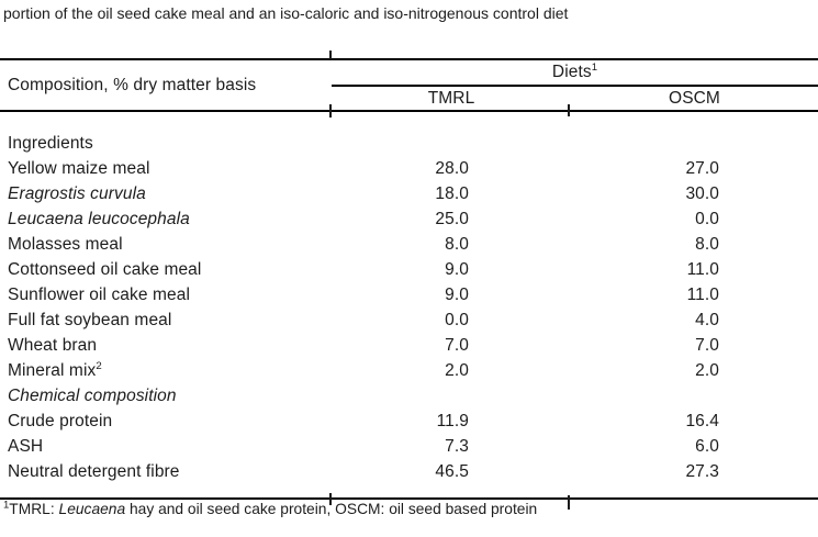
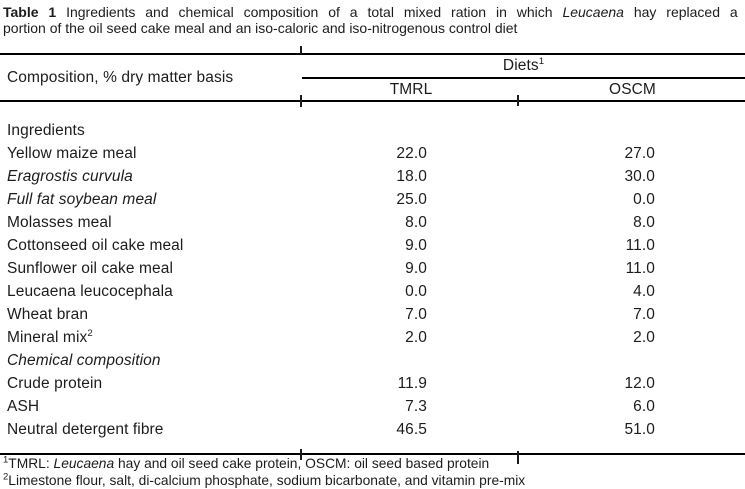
+ Table 1 Ingredients and chemical composition of a total mixed ration in which Leucaena hay replaced a
  portion of the oil seed cake meal and an iso-caloric and iso-nitrogenous control diet
  Composition, % dry matter basis	Diets1
  TMRL	OSCM
  Ingredients
- Yellow maize meal	28.0	27.0
+ Yellow maize meal	22.0	27.0
  Eragrostis curvula	18.0	30.0
- Leucaena leucocephala	25.0	0.0
+ Full fat soybean meal	25.0	0.0
  Molasses meal	8.0	8.0
  Cottonseed oil cake meal	9.0	11.0
  Sunflower oil cake meal	9.0	11.0
- Full fat soybean meal	0.0	4.0
+ Leucaena leucocephala	0.0	4.0
  Wheat bran	7.0	7.0
  Mineral mix2	2.0	2.0
  Chemical composition
- Crude protein	11.9	16.4
+ Crude protein	11.9	12.0
  ASH	7.3	6.0
- Neutral detergent fibre	46.5	27.3
+ Neutral detergent fibre	46.5	51.0
  1TMRL: Leucaena hay and oil seed cake protein, OSCM: oil seed based protein
+ 2Limestone flour, salt, di-calcium phosphate, sodium bicarbonate, and vitamin pre-mix
